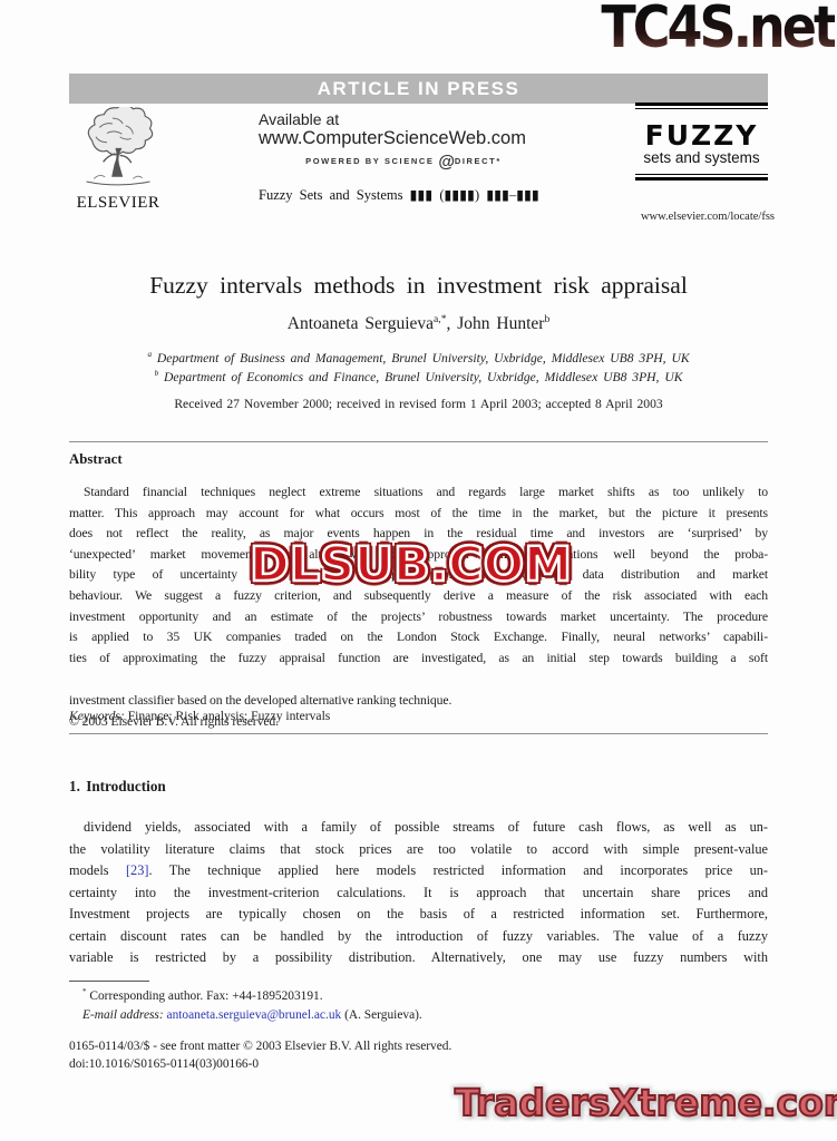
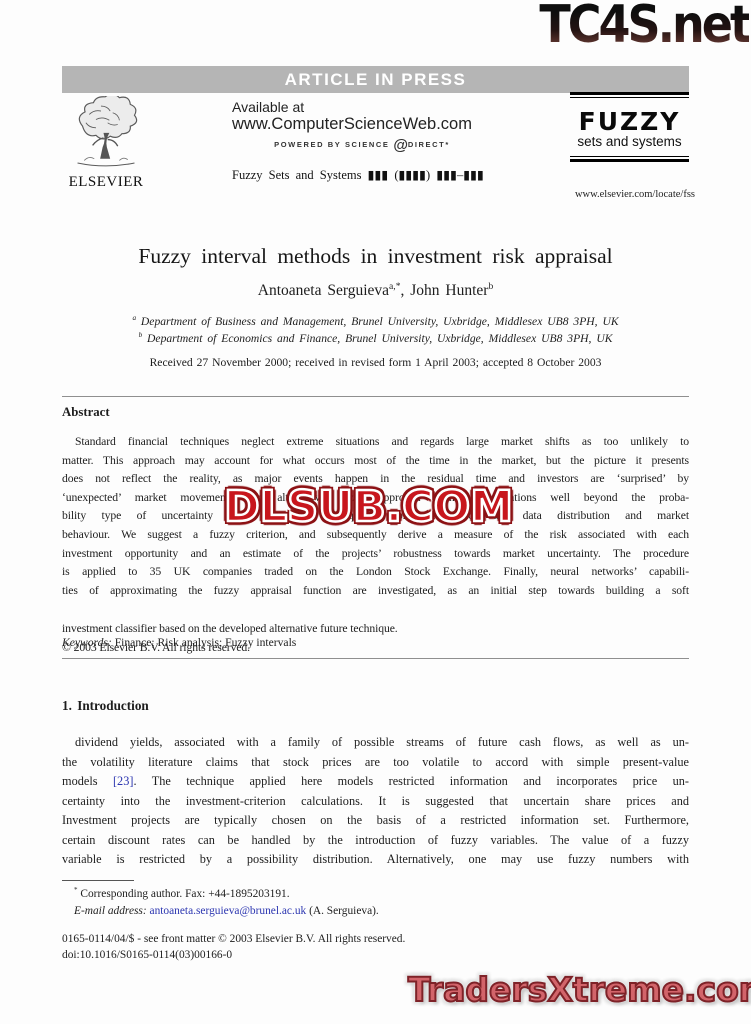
  TC4S.net
  ARTICLE IN PRESS
  ELSEVIER
  Available at
  www.ComputerScienceWeb.com
  POWERED BY SCIENCE @DIRECT*
  Fuzzy Sets and Systems ▮▮▮ (▮▮▮▮) ▮▮▮–▮▮▮
  FUZZY
  sets and systems
  www.elsevier.com/locate/fss
- Fuzzy intervals methods in investment risk appraisal
+ Fuzzy interval methods in investment risk appraisal
  Antoaneta Serguievaa,*, John Hunterb
  a Department of Business and Management, Brunel University, Uxbridge, Middlesex UB8 3PH, UK
  b Department of Economics and Finance, Brunel University, Uxbridge, Middlesex UB8 3PH, UK
- Received 27 November 2000; received in revised form 1 April 2003; accepted 8 April 2003
+ Received 27 November 2000; received in revised form 1 April 2003; accepted 8 October 2003
  Abstract
  Standard financial techniques neglect extreme situations and regards large market shifts as too unlikely to
  matter. This approach may account for what occurs most of the time in the market, but the picture it presents
  does not reflect the reality, as major events happen in the residual time and investors are ‘surprised’ by
  ‘unexpected’ market movements. An alternative fuzzy approach permits fluctuations well beyond the proba-
  bility type of uncertainty and allows an adequate representation of the data distribution and market
  behaviour. We suggest a fuzzy criterion, and subsequently derive a measure of the risk associated with each
  investment opportunity and an estimate of the projects’ robustness towards market uncertainty. The procedure
  is applied to 35 UK companies traded on the London Stock Exchange. Finally, neural networks’ capabili-
  ties of approximating the fuzzy appraisal function are investigated, as an initial step towards building a soft
- investment classifier based on the developed alternative ranking technique.
+ investment classifier based on the developed alternative future technique.
  © 2003 Elsevier B.V. All rights reserved.
  Keywords: Finance; Risk analysis; Fuzzy intervals
  1. Introduction
  dividend yields, associated with a family of possible streams of future cash flows, as well as un-
  the volatility literature claims that stock prices are too volatile to accord with simple present-value
  models [23]. The technique applied here models restricted information and incorporates price un-
- certainty into the investment-criterion calculations. It is approach that uncertain share prices and
+ certainty into the investment-criterion calculations. It is suggested that uncertain share prices and
  Investment projects are typically chosen on the basis of a restricted information set. Furthermore,
  certain discount rates can be handled by the introduction of fuzzy variables. The value of a fuzzy
  variable is restricted by a possibility distribution. Alternatively, one may use fuzzy numbers with
  * Corresponding author. Fax: +44-1895203191.
  E-mail address: antoaneta.serguieva@brunel.ac.uk (A. Serguieva).
- 0165-0114/03/$ - see front matter © 2003 Elsevier B.V. All rights reserved.
+ 0165-0114/04/$ - see front matter © 2003 Elsevier B.V. All rights reserved.
  doi:10.1016/S0165-0114(03)00166-0
  DLSUB.COM
  TradersXtreme.co
